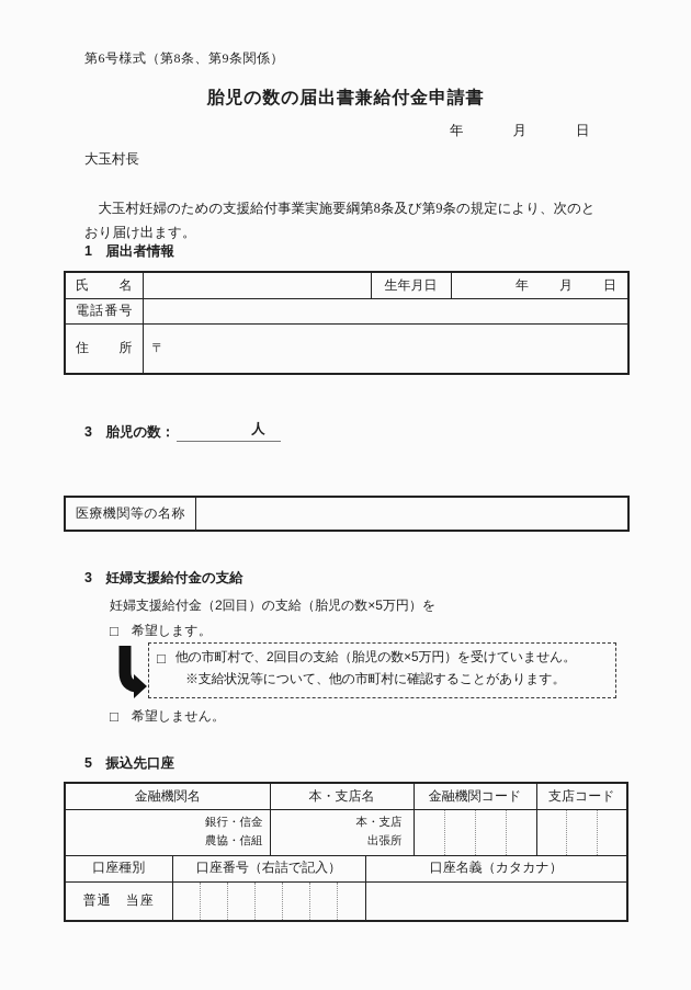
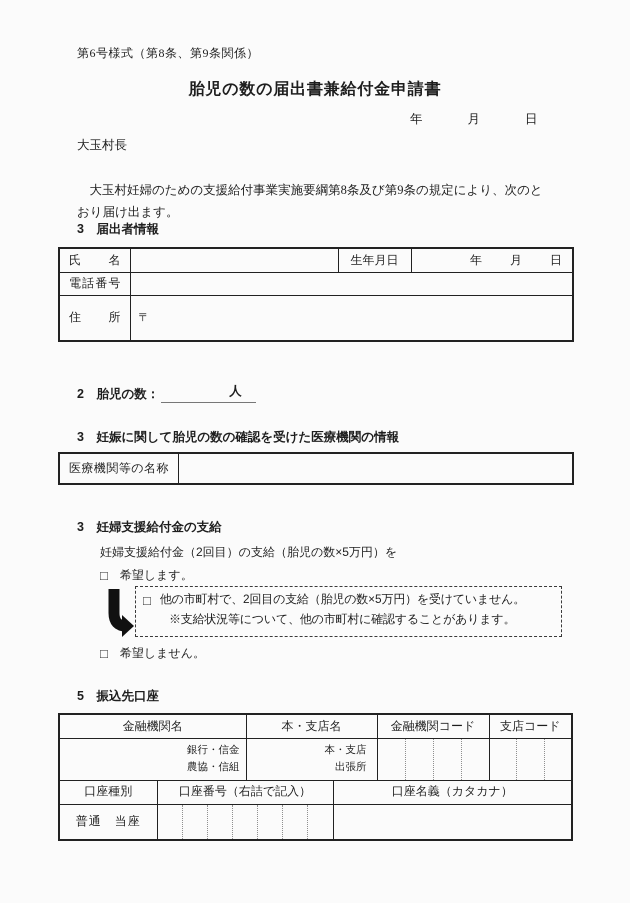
  第6号様式（第8条、第9条関係）
  胎児の数の届出書兼給付金申請書
  年
  月
  日
  大玉村長
  大玉村妊婦のための支援給付事業実施要綱第8条及び第9条の規定により、次のと
  おり届け出ます。
- 1 届出者情報
+ 3 届出者情報
  氏名		生年月日	年 月 日
  電話番号
  住所	〒
- 3 胎児の数：
+ 2 胎児の数：
  人
+ 3 妊娠に関して胎児の数の確認を受けた医療機関の情報
  医療機関等の名称
  3 妊婦支援給付金の支給
  妊婦支援給付金（2回目）の支給（胎児の数×5万円）を
  □
  希望します。
  □
  他の市町村で、2回目の支給（胎児の数×5万円）を受けていません。
  ※支給状況等について、他の市町村に確認することがあります。
  □
  希望しません。
  5 振込先口座
  金融機関名	本・支店名	金融機関コード	支店コード
  銀行・信金 農協・信組	本・支店 出張所
  口座種別	口座番号（右詰で記入）	口座名義（カタカナ）
  普通 当座
